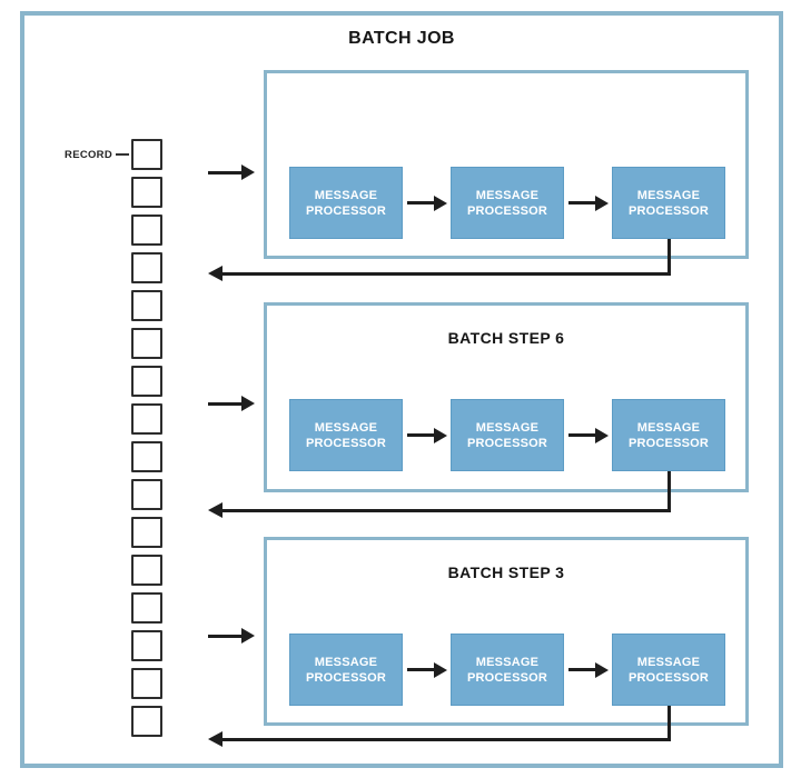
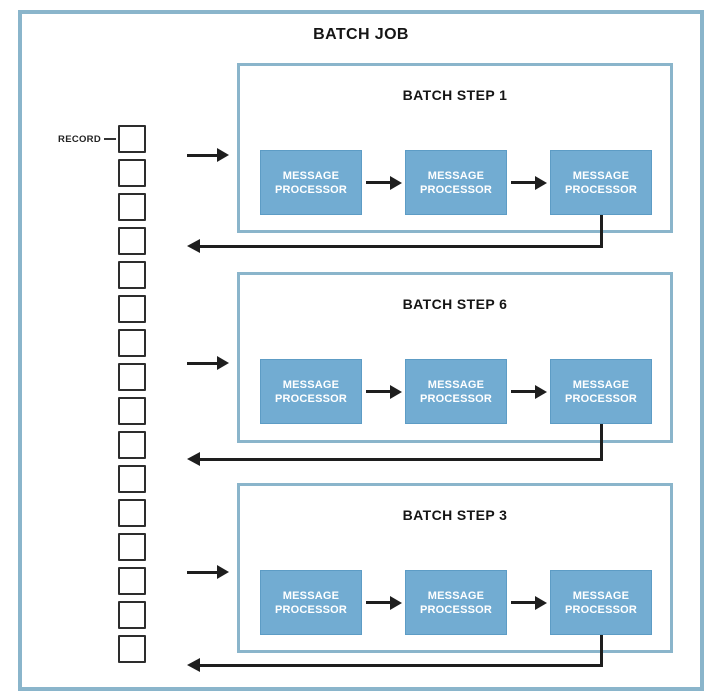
  BATCH JOB
  RECORD
+ BATCH STEP 1
  MESSAGE PROCESSOR
  MESSAGE PROCESSOR
  MESSAGE PROCESSOR
  BATCH STEP 6
  MESSAGE PROCESSOR
  MESSAGE PROCESSOR
  MESSAGE PROCESSOR
  BATCH STEP 3
  MESSAGE PROCESSOR
  MESSAGE PROCESSOR
  MESSAGE PROCESSOR
